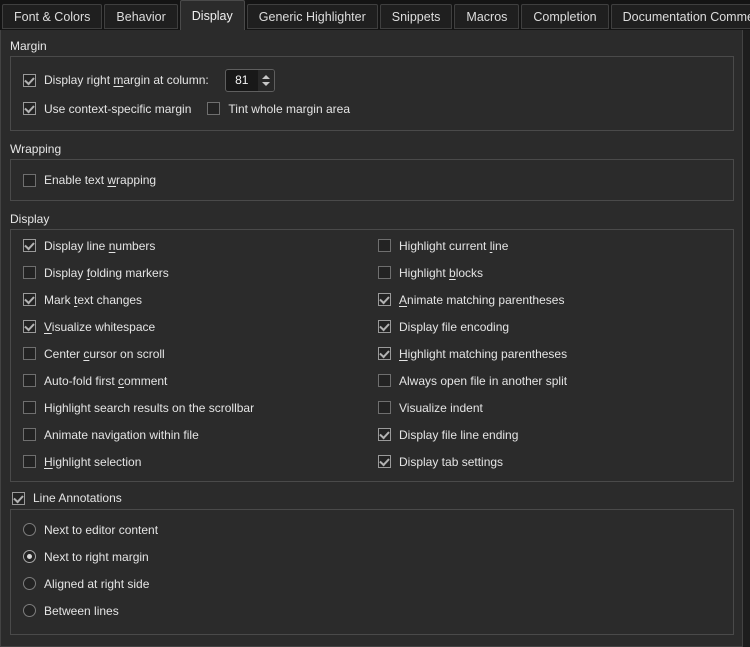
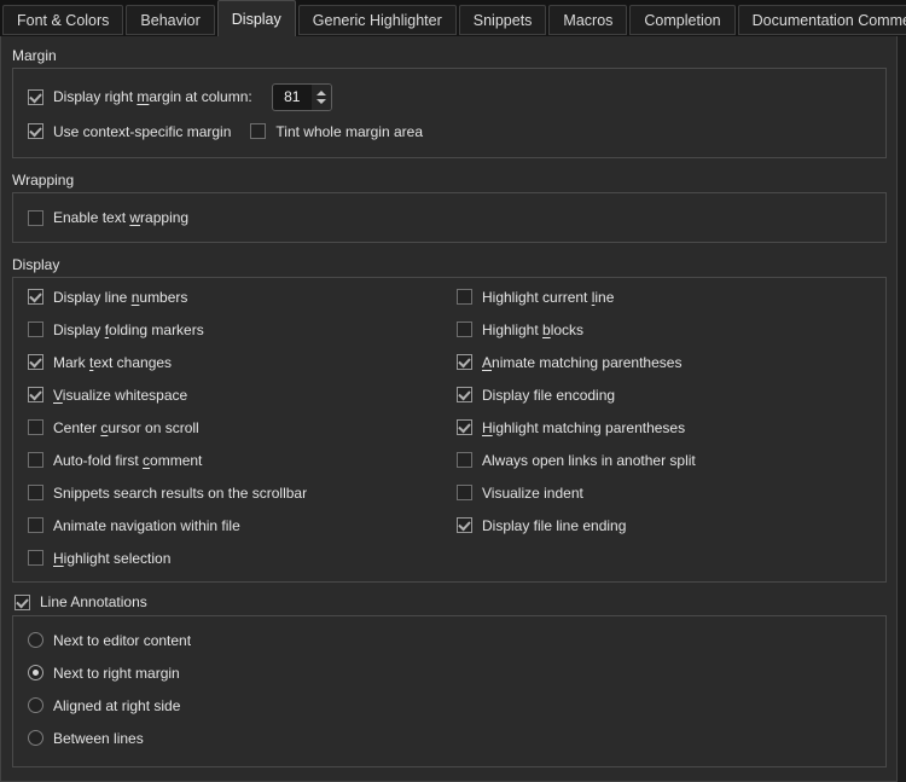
  Font & Colors
  Behavior
  Display
  Generic Highlighter
  Snippets
  Macros
  Completion
  Documentation Comm
  Margin
  Display right margin at column:
  81
  Use context-specific margin
  Tint whole margin area
  Wrapping
  Enable text wrapping
  Display
  Display line numbers
  Display folding markers
  Mark text changes
  Visualize whitespace
  Center cursor on scroll
  Auto-fold first comment
- Highlight search results on the scrollbar
+ Snippets search results on the scrollbar
  Animate navigation within file
  Highlight selection
  Highlight current line
  Highlight blocks
  Animate matching parentheses
  Display file encoding
  Highlight matching parentheses
- Always open file in another split
+ Always open links in another split
  Visualize indent
  Display file line ending
- Display tab settings
  Line Annotations
  Next to editor content
  Next to right margin
  Aligned at right side
  Between lines
